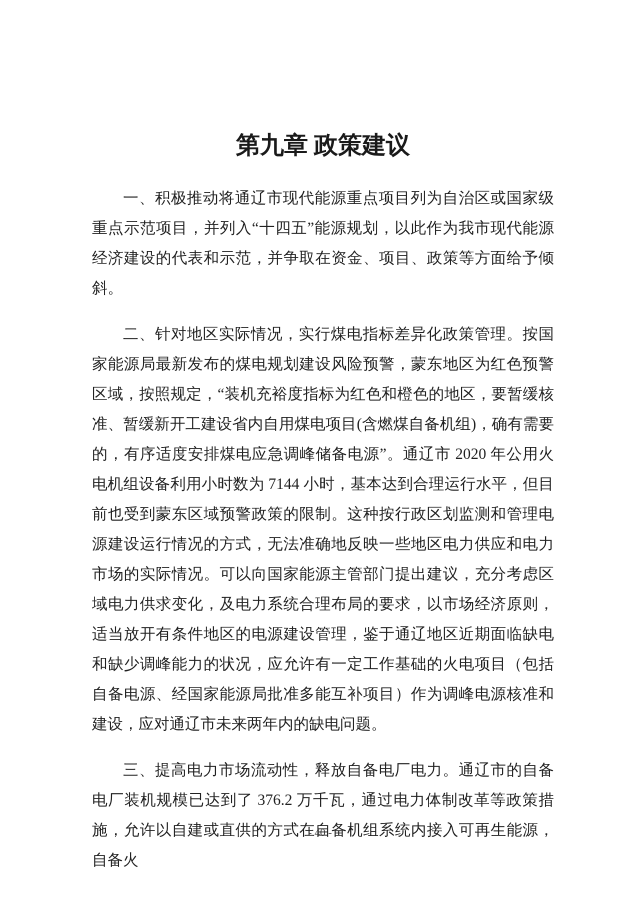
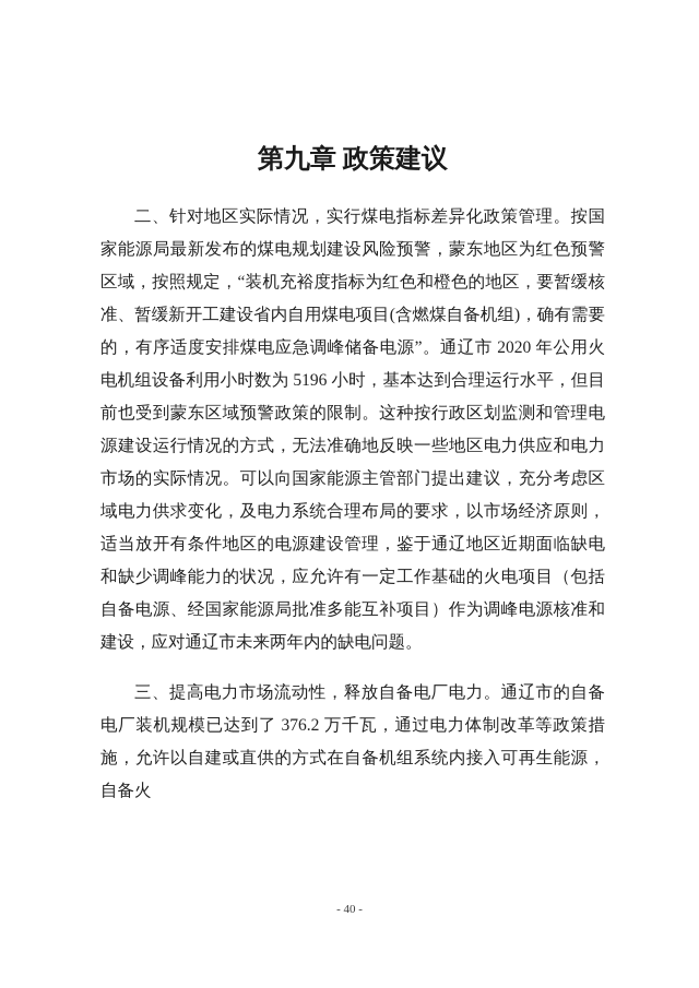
  第九章 政策建议
- 一、积极推动将通辽市现代能源重点项目列为自治区或国家级重点示范项目，并列入“十四五”能源规划，以此作为我市现代能源经济建设的代表和示范，并争取在资金、项目、政策等方面给予倾斜。
- 二、针对地区实际情况，实行煤电指标差异化政策管理。按国家能源局最新发布的煤电规划建设风险预警，蒙东地区为红色预警区域，按照规定，“装机充裕度指标为红色和橙色的地区，要暂缓核准、暂缓新开工建设省内自用煤电项目(含燃煤自备机组)，确有需要的，有序适度安排煤电应急调峰储备电源”。通辽市 2020 年公用火电机组设备利用小时数为 7144 小时，基本达到合理运行水平，但目前也受到蒙东区域预警政策的限制。这种按行政区划监测和管理电源建设运行情况的方式，无法准确地反映一些地区电力供应和电力市场的实际情况。可以向国家能源主管部门提出建议，充分考虑区域电力供求变化，及电力系统合理布局的要求，以市场经济原则，适当放开有条件地区的电源建设管理，鉴于通辽地区近期面临缺电和缺少调峰能力的状况，应允许有一定工作基础的火电项目（包括自备电源、经国家能源局批准多能互补项目）作为调峰电源核准和建设，应对通辽市未来两年内的缺电问题。
+ 二、针对地区实际情况，实行煤电指标差异化政策管理。按国家能源局最新发布的煤电规划建设风险预警，蒙东地区为红色预警区域，按照规定，“装机充裕度指标为红色和橙色的地区，要暂缓核准、暂缓新开工建设省内自用煤电项目(含燃煤自备机组)，确有需要的，有序适度安排煤电应急调峰储备电源”。通辽市 2020 年公用火电机组设备利用小时数为 5196 小时，基本达到合理运行水平，但目前也受到蒙东区域预警政策的限制。这种按行政区划监测和管理电源建设运行情况的方式，无法准确地反映一些地区电力供应和电力市场的实际情况。可以向国家能源主管部门提出建议，充分考虑区域电力供求变化，及电力系统合理布局的要求，以市场经济原则，适当放开有条件地区的电源建设管理，鉴于通辽地区近期面临缺电和缺少调峰能力的状况，应允许有一定工作基础的火电项目（包括自备电源、经国家能源局批准多能互补项目）作为调峰电源核准和建设，应对通辽市未来两年内的缺电问题。
  三、提高电力市场流动性，释放自备电厂电力。通辽市的自备电厂装机规模已达到了 376.2 万千瓦，通过电力体制改革等政策措施，允许以自建或直供的方式在自备机组系统内接入可再生能源，自备火
  - 40 -
